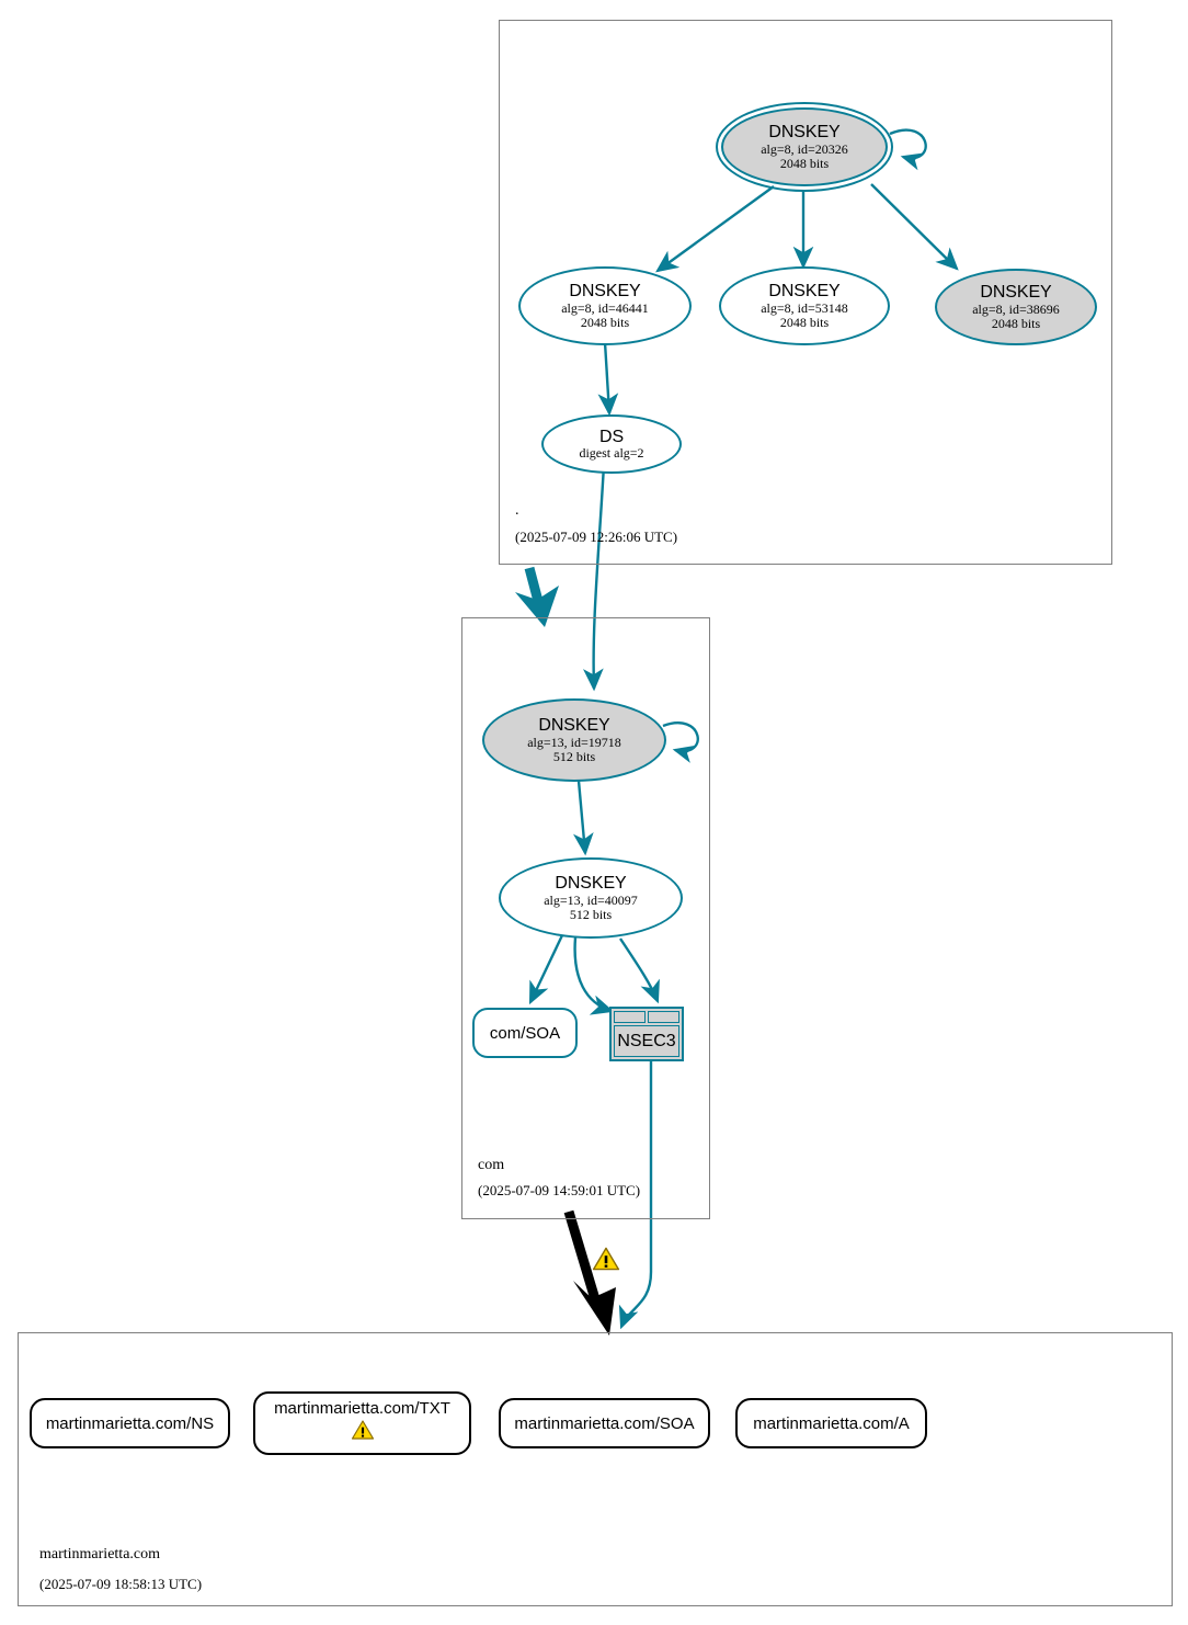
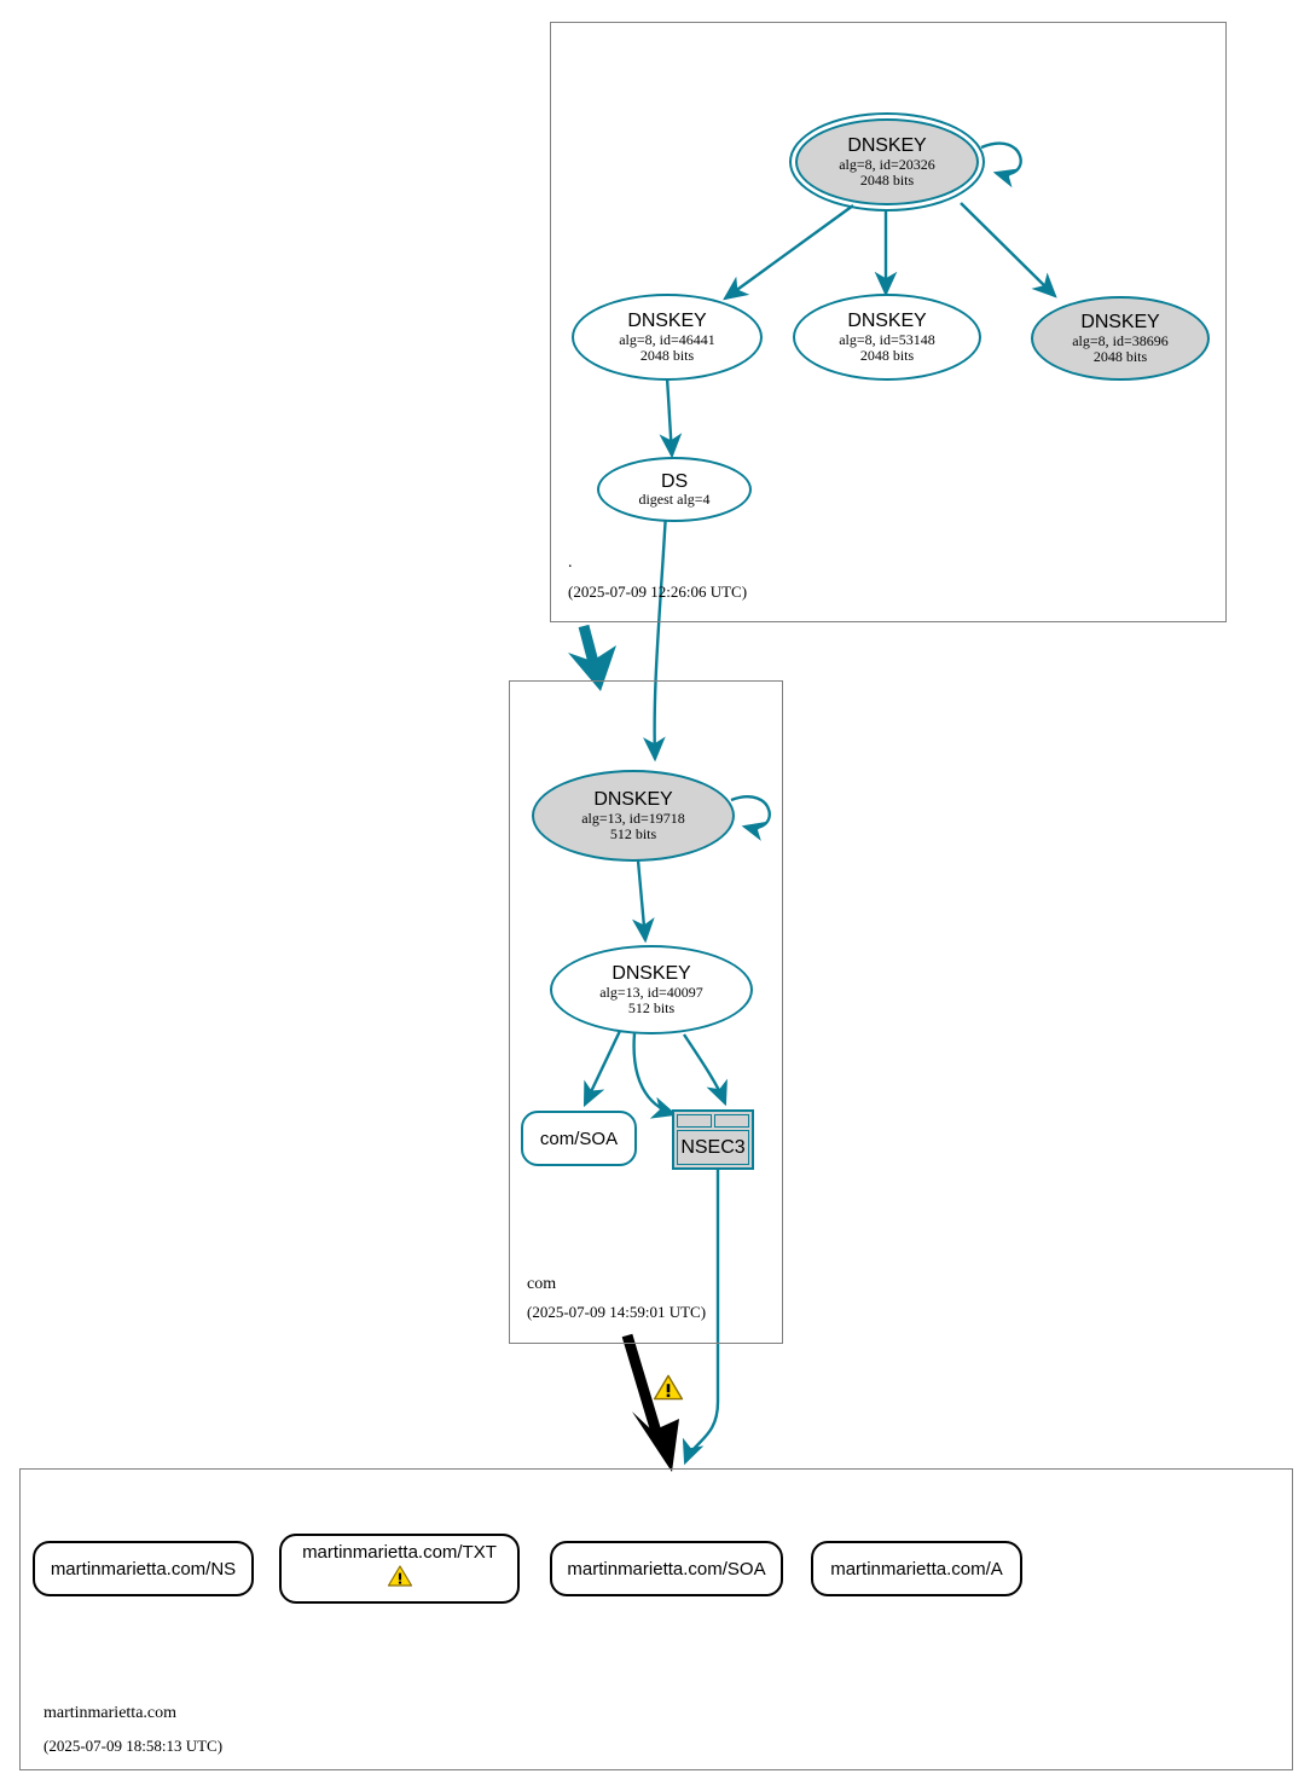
  .
  (2025-07-09 12:26:06 UTC)
  DNSKEY
  alg=8, id=20326
  2048 bits
  DNSKEY
  alg=8, id=46441
  2048 bits
  DNSKEY
  alg=8, id=53148
  2048 bits
  DNSKEY
  alg=8, id=38696
  2048 bits
  DS
- digest alg=2
+ digest alg=4
  com
  (2025-07-09 14:59:01 UTC)
  DNSKEY
  alg=13, id=19718
  512 bits
  DNSKEY
  alg=13, id=40097
  512 bits
  com/SOA
  NSEC3
  martinmarietta.com
  (2025-07-09 18:58:13 UTC)
  martinmarietta.com/NS
  martinmarietta.com/TXT
  martinmarietta.com/SOA
  martinmarietta.com/A
